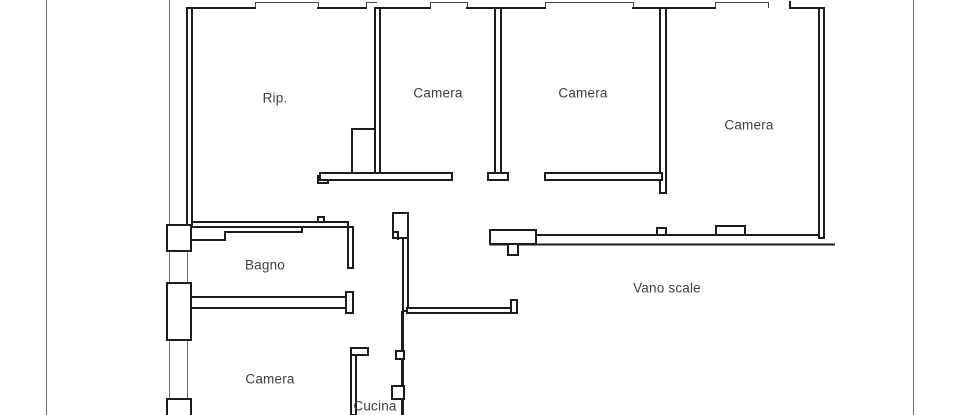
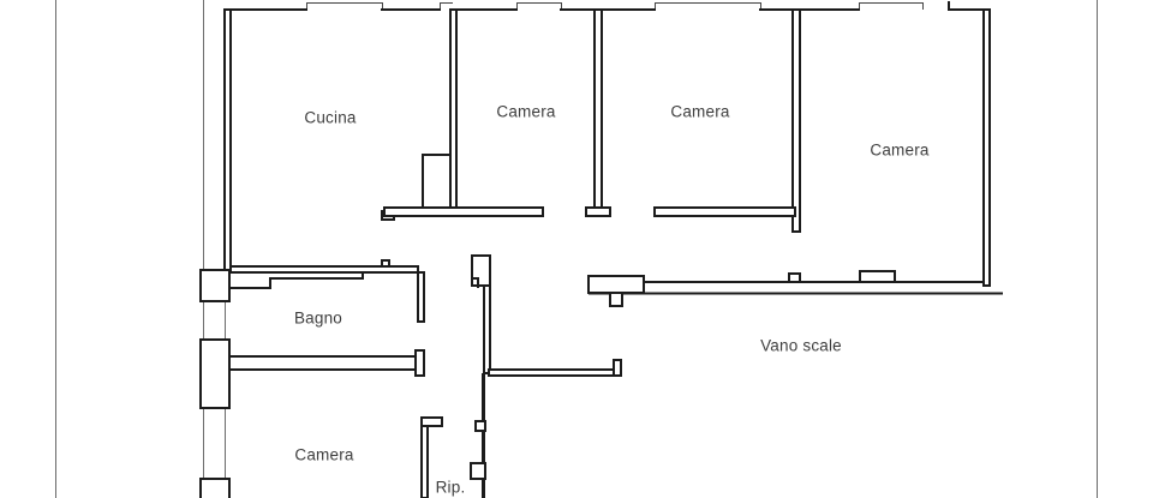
- Rip.
+ Cucina
  Camera
  Camera
  Camera
  Bagno
  Camera
- Cucina
+ Rip.
  Vano scale
